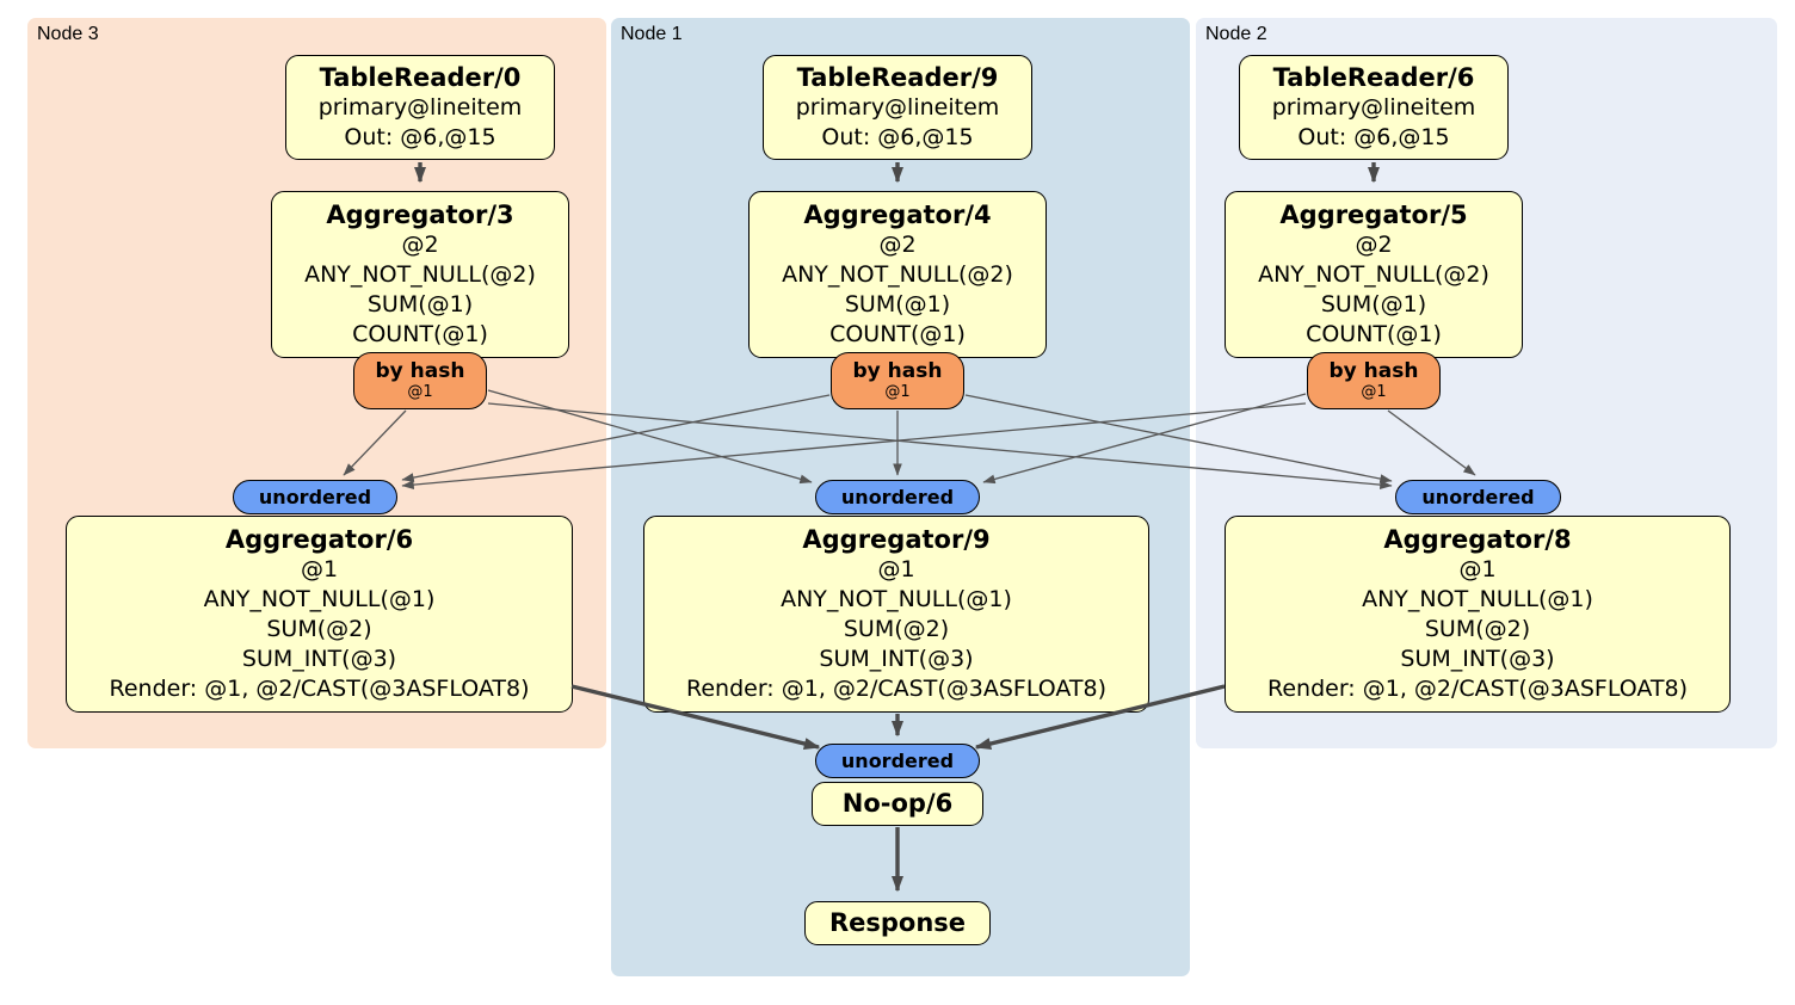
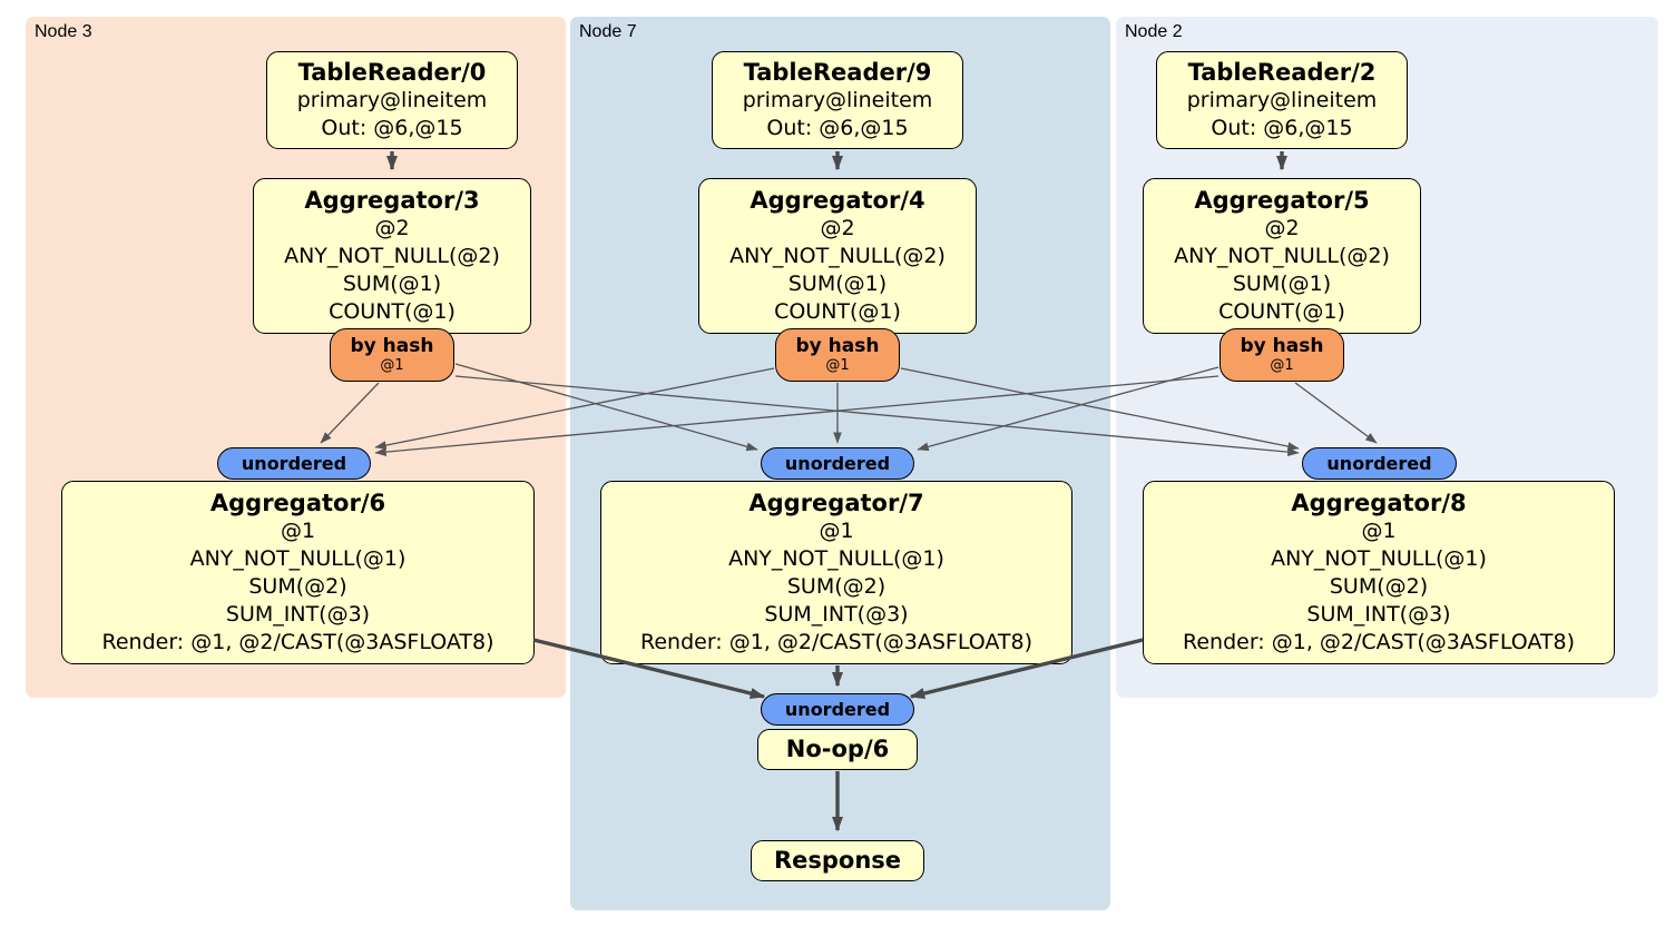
  Node 3
- Node 1
+ Node 7
  Node 2
  TableReader/0
  primary@lineitem
  Out: @6,@15
  TableReader/9
  primary@lineitem
  Out: @6,@15
- TableReader/6
+ TableReader/2
  primary@lineitem
  Out: @6,@15
  Aggregator/3
  @2
  ANY_NOT_NULL(@2)
  SUM(@1)
  COUNT(@1)
  Aggregator/4
  @2
  ANY_NOT_NULL(@2)
  SUM(@1)
  COUNT(@1)
  Aggregator/5
  @2
  ANY_NOT_NULL(@2)
  SUM(@1)
  COUNT(@1)
  by hash
  @1
  by hash
  @1
  by hash
  @1
  unordered
  unordered
  unordered
  Aggregator/6
  @1
  ANY_NOT_NULL(@1)
  SUM(@2)
  SUM_INT(@3)
  Render: @1, @2/CAST(@3ASFLOAT8)
- Aggregator/9
+ Aggregator/7
  @1
  ANY_NOT_NULL(@1)
  SUM(@2)
  SUM_INT(@3)
  Render: @1, @2/CAST(@3ASFLOAT8)
  Aggregator/8
  @1
  ANY_NOT_NULL(@1)
  SUM(@2)
  SUM_INT(@3)
  Render: @1, @2/CAST(@3ASFLOAT8)
  unordered
  No-op/6
  Response
